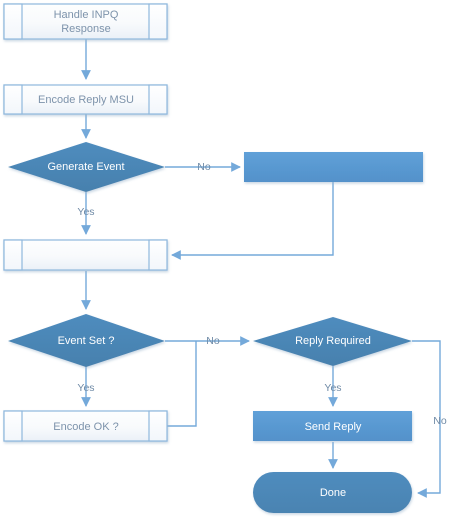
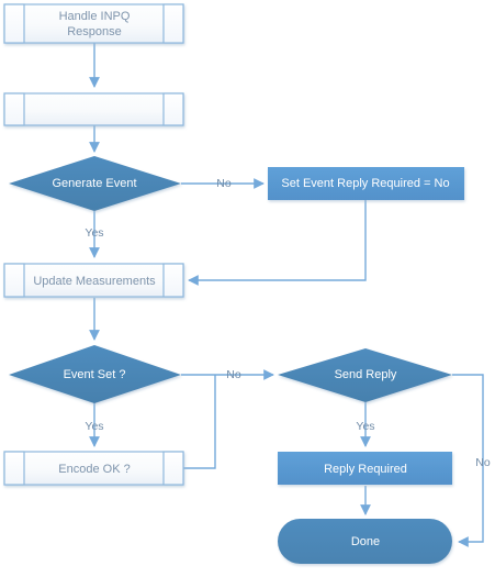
  Handle INPQ
  Response
- Encode Reply MSU
  Generate Event
+ Set Event Reply Required = No
+ Update Measurements
  Event Set ?
- Reply Required
+ Send Reply
  Encode OK ?
- Send Reply
+ Reply Required
  Done
  No
  Yes
  No
  Yes
  Yes
  No
